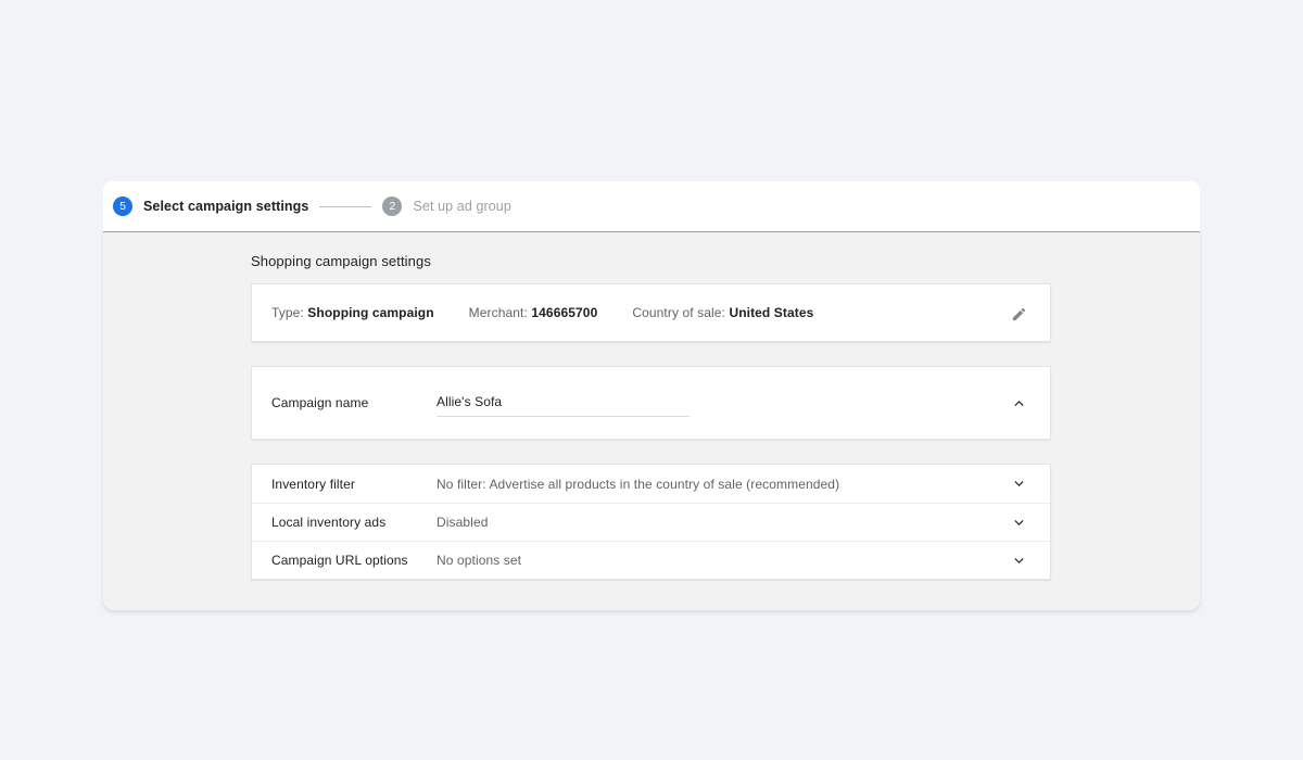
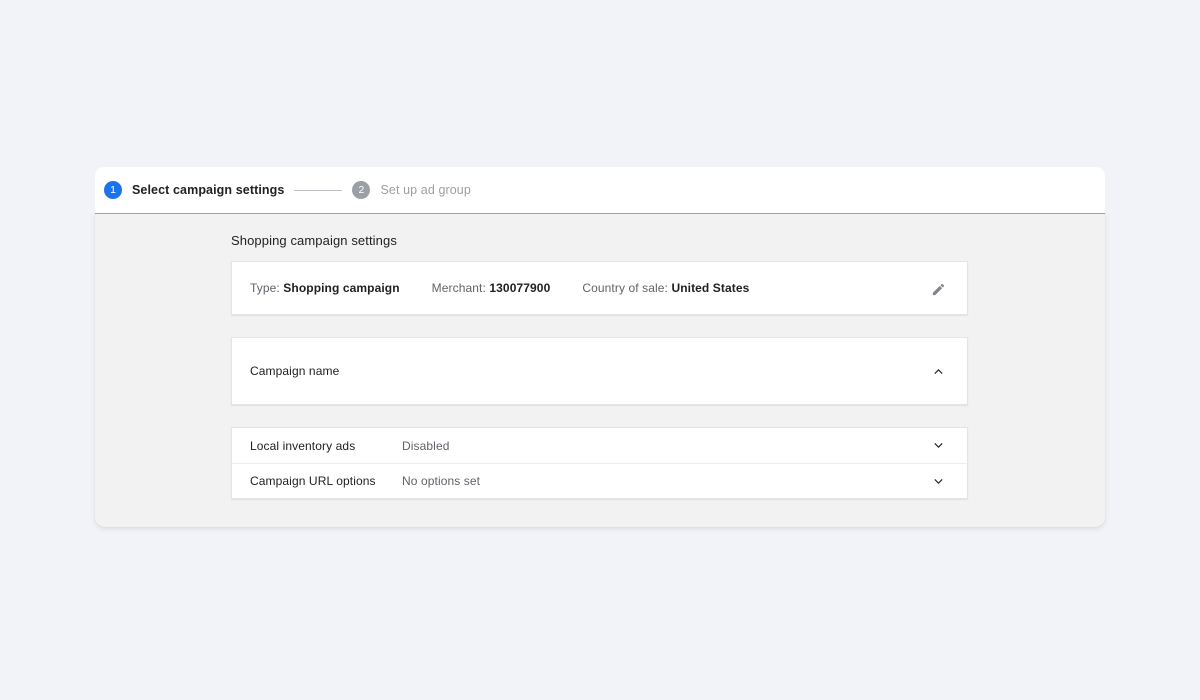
- 5
+ 1
  Select campaign settings
  2
  Set up ad group
  Shopping campaign settings
  Type: Shopping campaign
- Merchant: 146665700
+ Merchant: 130077900
  Country of sale: United States
  Campaign name
- Allie's Sofa
- Inventory filter
- No filter: Advertise all products in the country of sale (recommended)
  Local inventory ads
  Disabled
  Campaign URL options
  No options set
